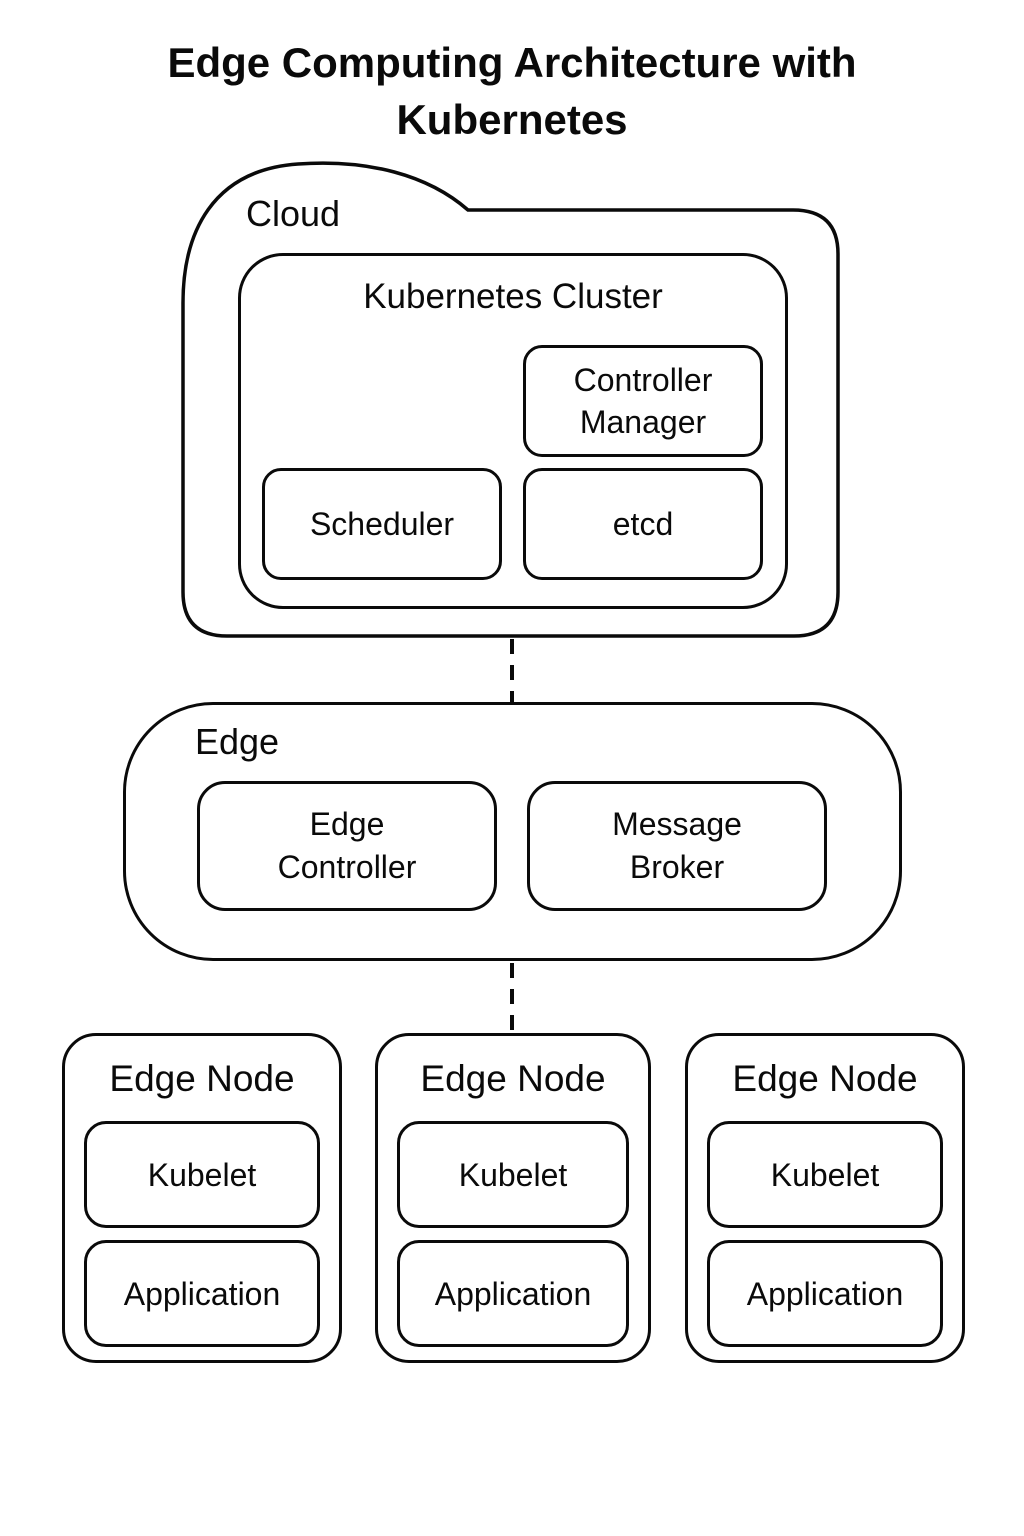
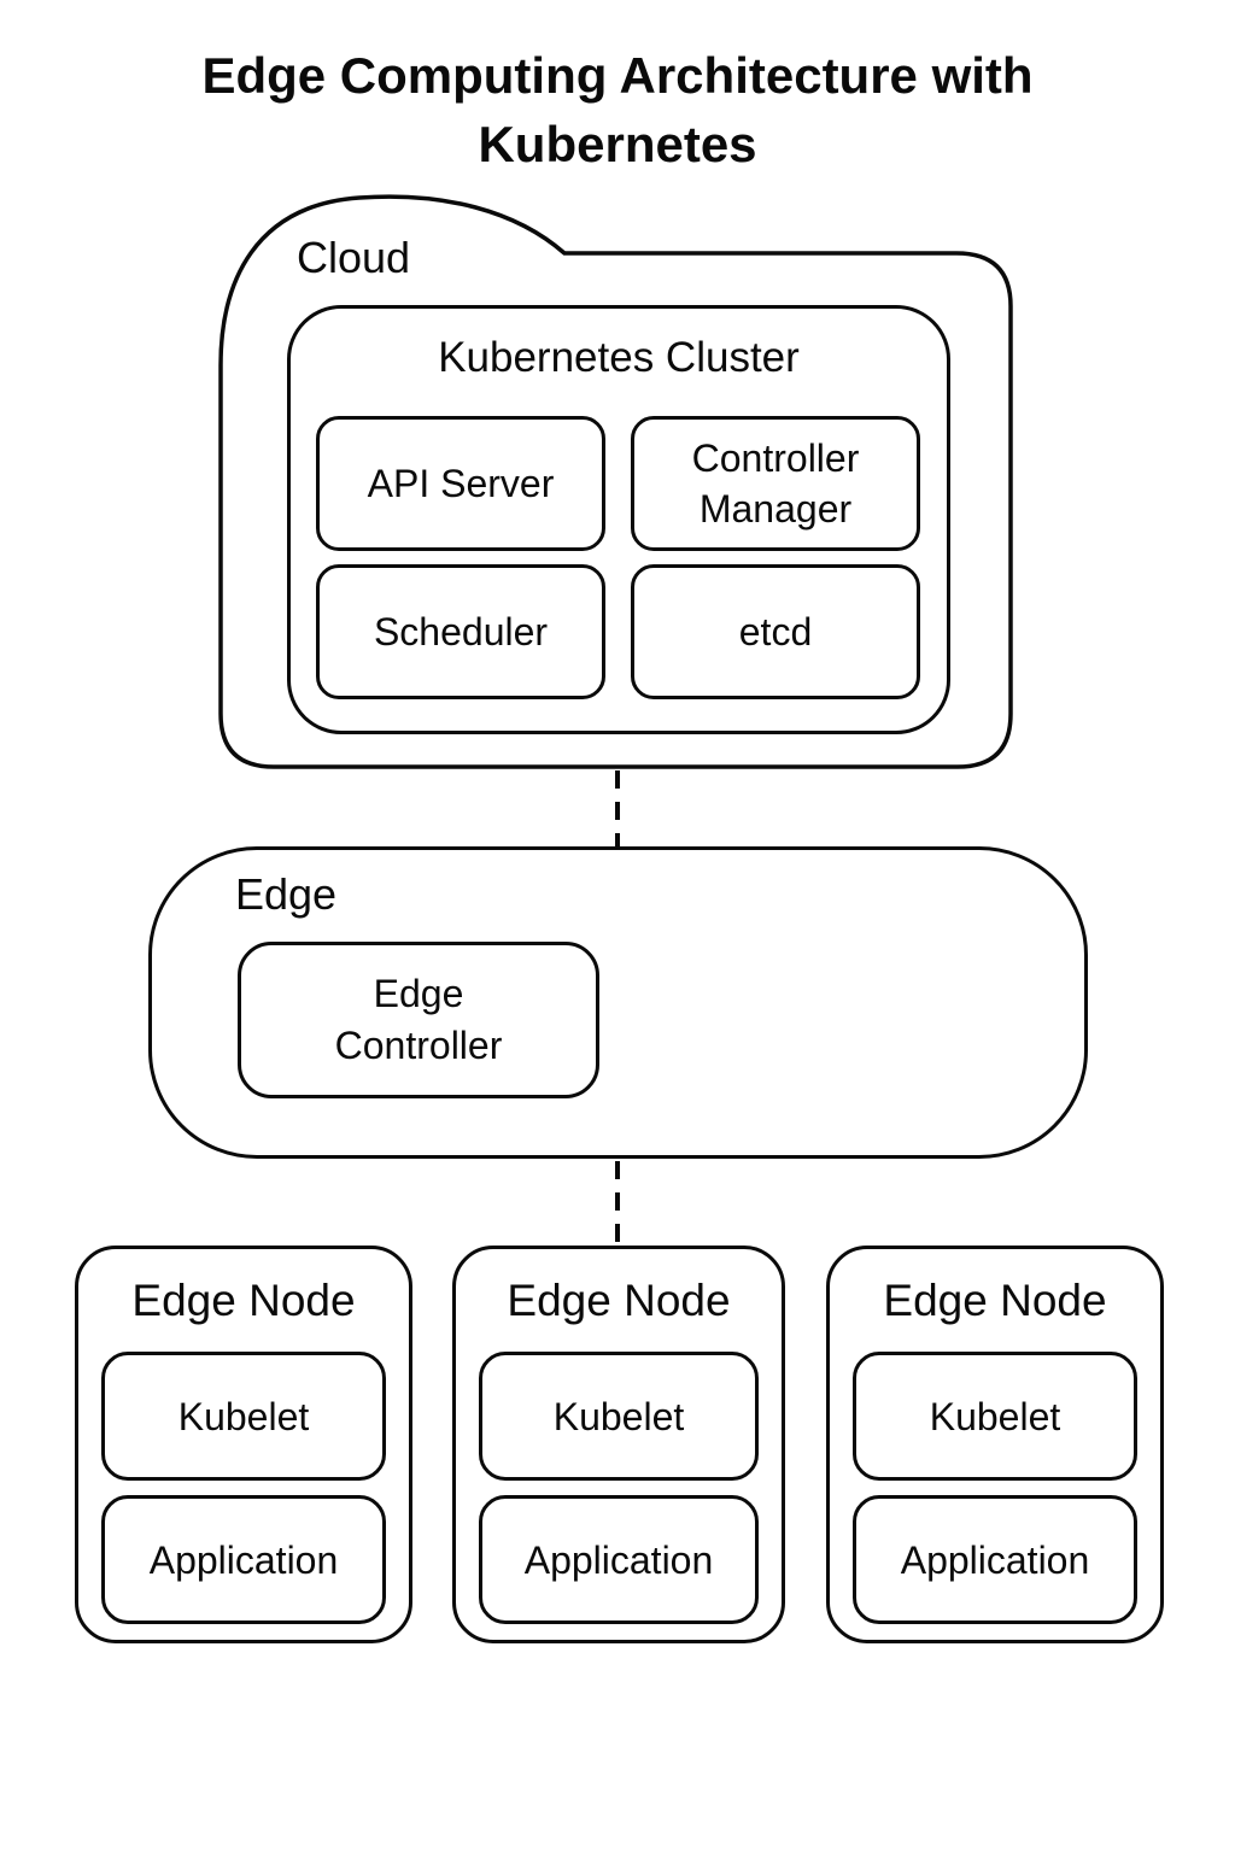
  Edge Computing Architecture with
  Kubernetes
  Cloud
  Kubernetes Cluster
+ API Server
  Controller
  Manager
  Scheduler
  etcd
  Edge
  Edge
  Controller
- Message
- Broker
  Edge Node
  Kubelet
  Application
  Edge Node
  Kubelet
  Application
  Edge Node
  Kubelet
  Application
